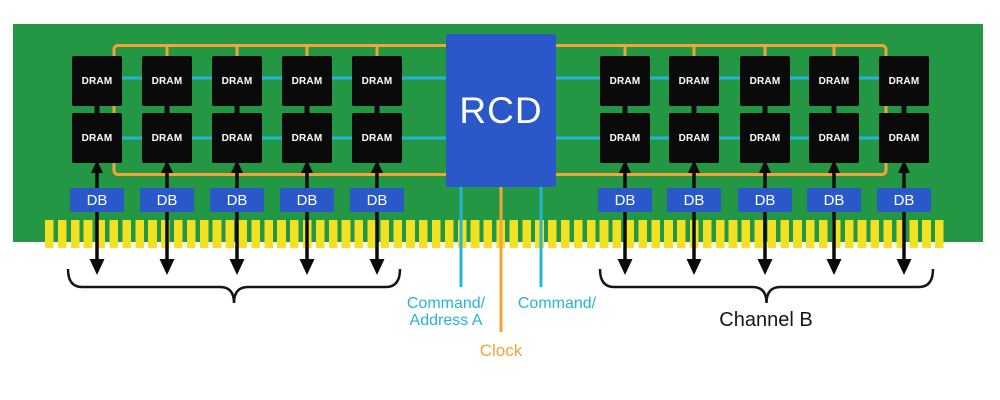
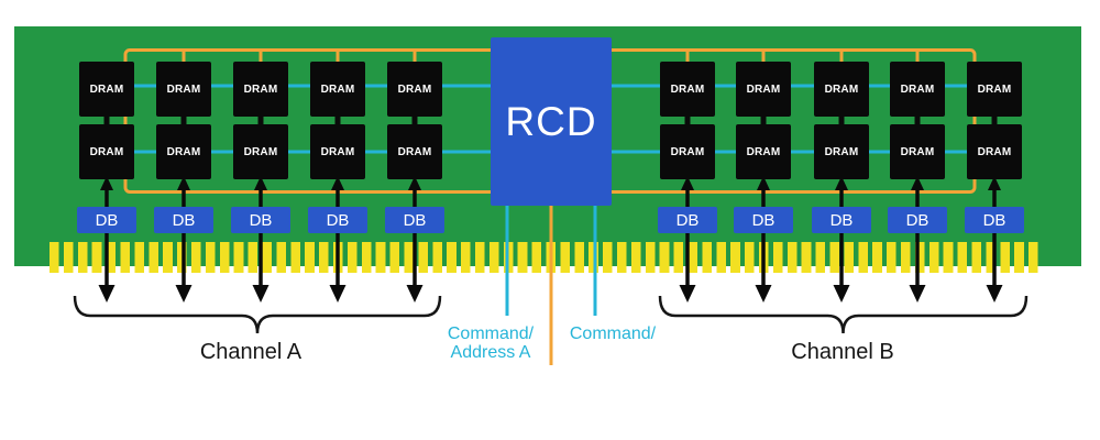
  DRAM
  DRAM
  DB
  DRAM
  DRAM
  DB
  DRAM
  DRAM
  DB
  DRAM
  DRAM
  DB
  DRAM
  DRAM
  DB
  DRAM
  DRAM
  DB
  DRAM
  DRAM
  DB
  DRAM
  DRAM
  DB
  DRAM
  DRAM
  DB
  DRAM
  DRAM
  DB
  RCD
+ Channel A
  Channel B
  Command/
  Address A
  Command/
- Clock
